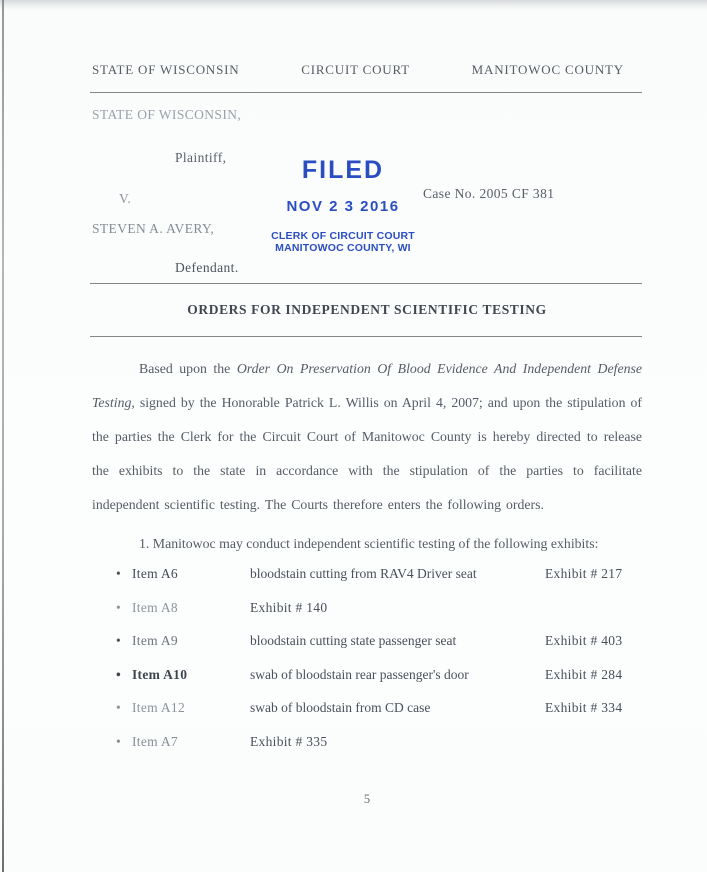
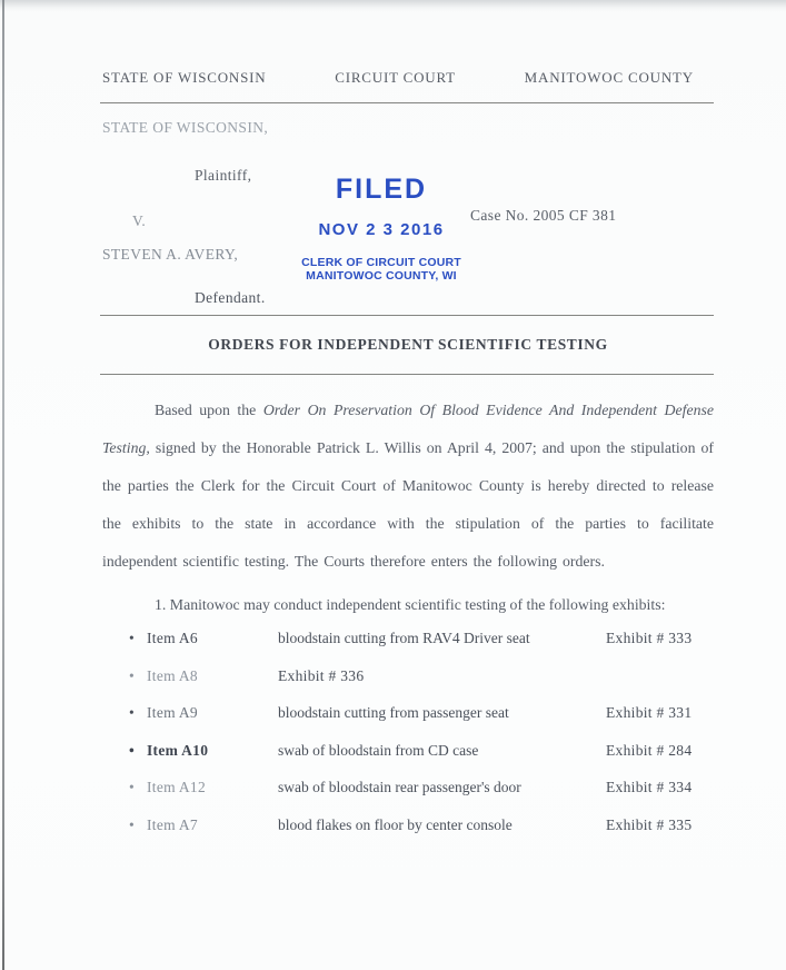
  STATE OF WISCONSIN
  CIRCUIT COURT
  MANITOWOC COUNTY
  STATE OF WISCONSIN,
  Plaintiff,
  V.
  STEVEN A. AVERY,
  Defendant.
  Case No. 2005 CF 381
  FILED
  NOV 2 3 2016
  CLERK OF CIRCUIT COURT
  MANITOWOC COUNTY, WI
  ORDERS FOR INDEPENDENT SCIENTIFIC TESTING
  Based upon the Order On Preservation Of Blood Evidence And Independent Defense Testing, signed by the Honorable Patrick L. Willis on April 4, 2007; and upon the stipulation of the parties the Clerk for the Circuit Court of Manitowoc County is hereby directed to release the exhibits to the state in accordance with the stipulation of the parties to facilitate independent scientific testing. The Courts therefore enters the following orders.
  1. Manitowoc may conduct independent scientific testing of the following exhibits:
  •
  Item A6
  bloodstain cutting from RAV4 Driver seat
- Exhibit # 217
+ Exhibit # 333
  •
  Item A8
- Exhibit # 140
+ Exhibit # 336
  •
  Item A9
- bloodstain cutting state passenger seat
+ bloodstain cutting from passenger seat
- Exhibit # 403
+ Exhibit # 331
  •
  Item A10
- swab of bloodstain rear passenger's door
+ swab of bloodstain from CD case
  Exhibit # 284
  •
  Item A12
- swab of bloodstain from CD case
+ swab of bloodstain rear passenger's door
  Exhibit # 334
  •
  Item A7
+ blood flakes on floor by center console
  Exhibit # 335
- 5
